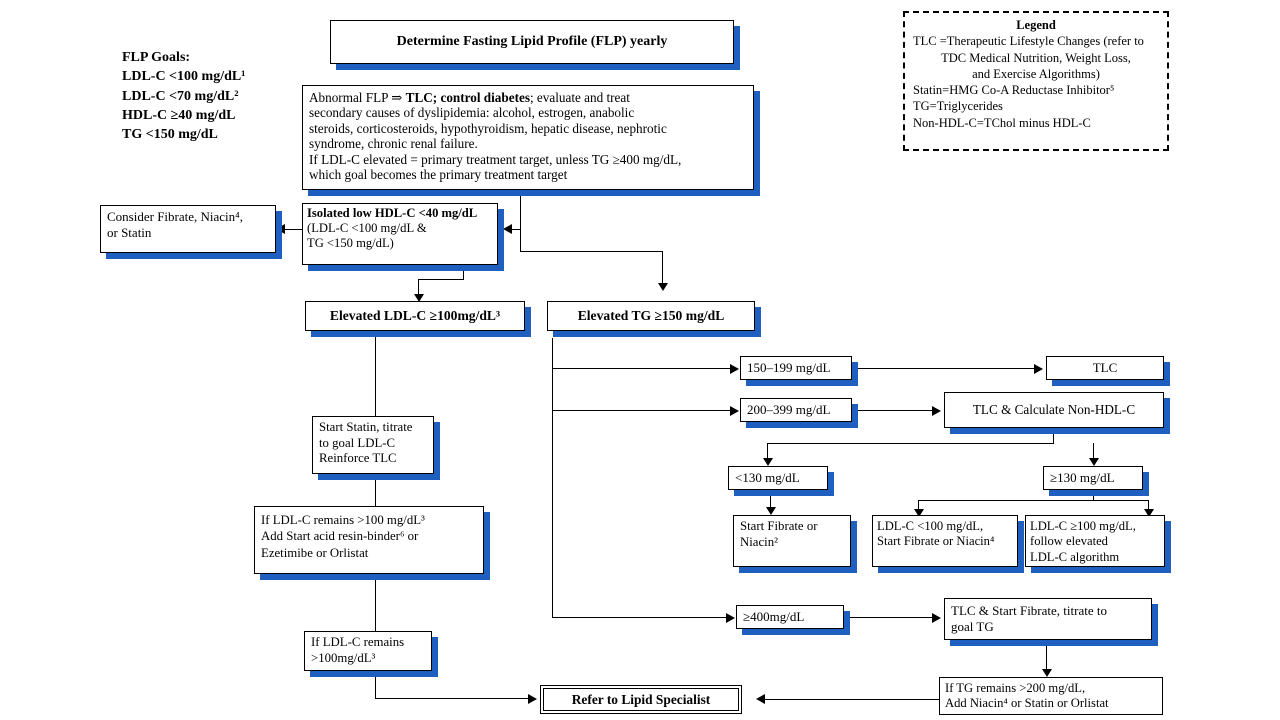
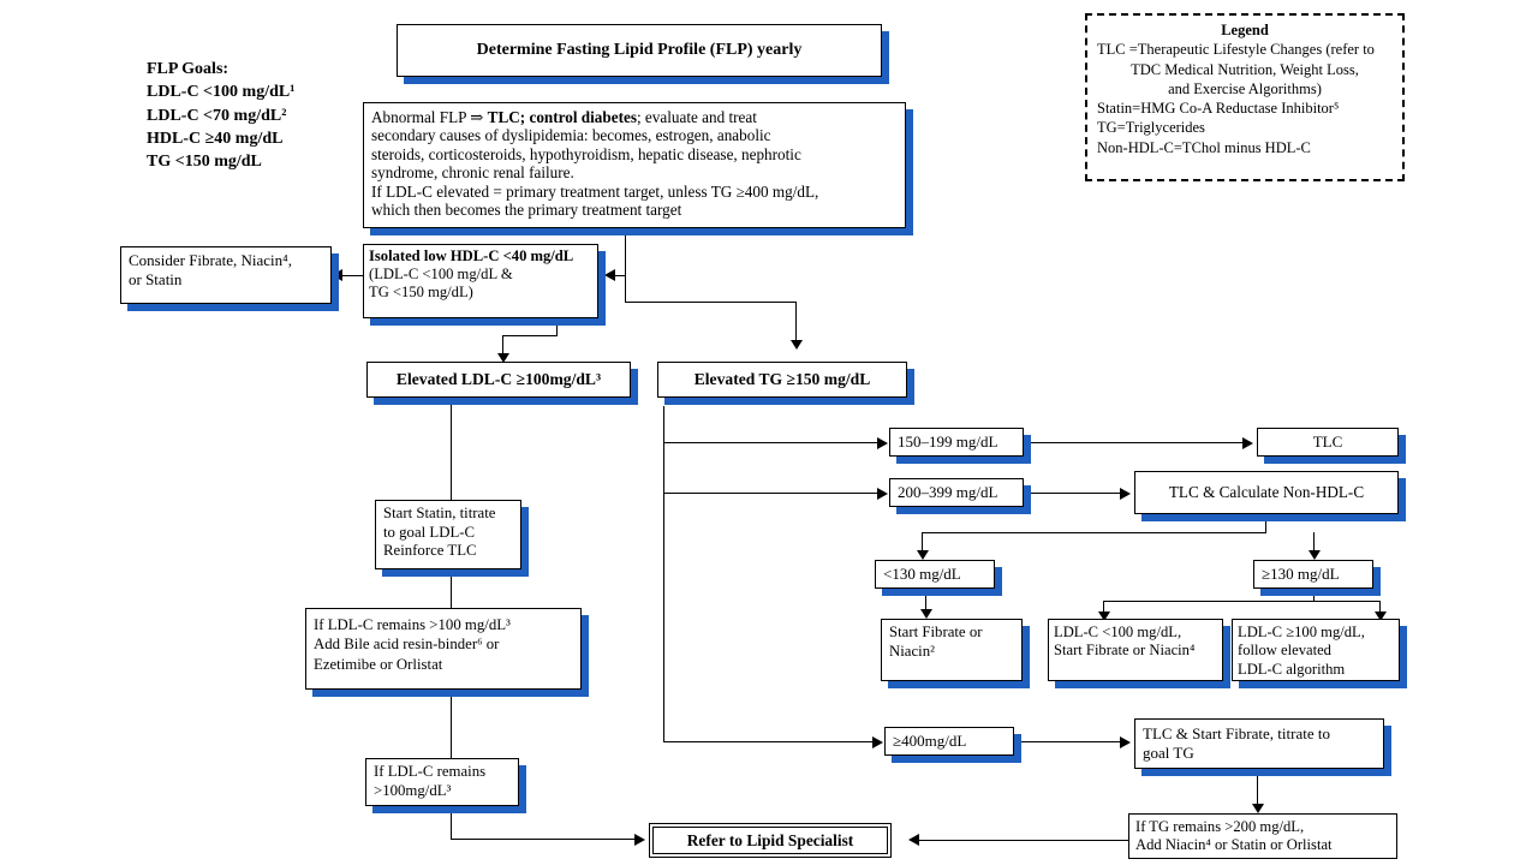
  FLP Goals:
  LDL-C <100 mg/dL¹
  LDL-C <70 mg/dL²
  HDL-C ≥40 mg/dL
  TG <150 mg/dL
  Legend
  TLC =Therapeutic Lifestyle Changes (refer to
  TDC Medical Nutrition, Weight Loss,
  and Exercise Algorithms)
  Statin=HMG Co-A Reductase Inhibitor⁵
  TG=Triglycerides
  Non-HDL-C=TChol minus HDL-C
  Determine Fasting Lipid Profile (FLP) yearly
  Abnormal FLP ⇒ TLC; control diabetes; evaluate and treat
- secondary causes of dyslipidemia: alcohol, estrogen, anabolic
+ secondary causes of dyslipidemia: becomes, estrogen, anabolic
  steroids, corticosteroids, hypothyroidism, hepatic disease, nephrotic
  syndrome, chronic renal failure.
  If LDL-C elevated = primary treatment target, unless TG ≥400 mg/dL,
- which goal becomes the primary treatment target
+ which then becomes the primary treatment target
  Consider Fibrate, Niacin⁴,
  or Statin
  Isolated low HDL-C <40 mg/dL
  (LDL-C <100 mg/dL &
  TG <150 mg/dL)
  Elevated LDL-C ≥100mg/dL³
  Elevated TG ≥150 mg/dL
  Start Statin, titrate
  to goal LDL-C
  Reinforce TLC
  If LDL-C remains >100 mg/dL³
- Add Start acid resin-binder⁶ or
+ Add Bile acid resin-binder⁶ or
  Ezetimibe or Orlistat
  If LDL-C remains
  >100mg/dL³
  150–199 mg/dL
  TLC
  200–399 mg/dL
  TLC & Calculate Non-HDL-C
  <130 mg/dL
  ≥130 mg/dL
  Start Fibrate or
  Niacin²
  LDL-C <100 mg/dL,
  Start Fibrate or Niacin⁴
  LDL-C ≥100 mg/dL,
  follow elevated
  LDL-C algorithm
  ≥400mg/dL
  TLC & Start Fibrate, titrate to
  goal TG
  If TG remains >200 mg/dL,
  Add Niacin⁴ or Statin or Orlistat
  Refer to Lipid Specialist
